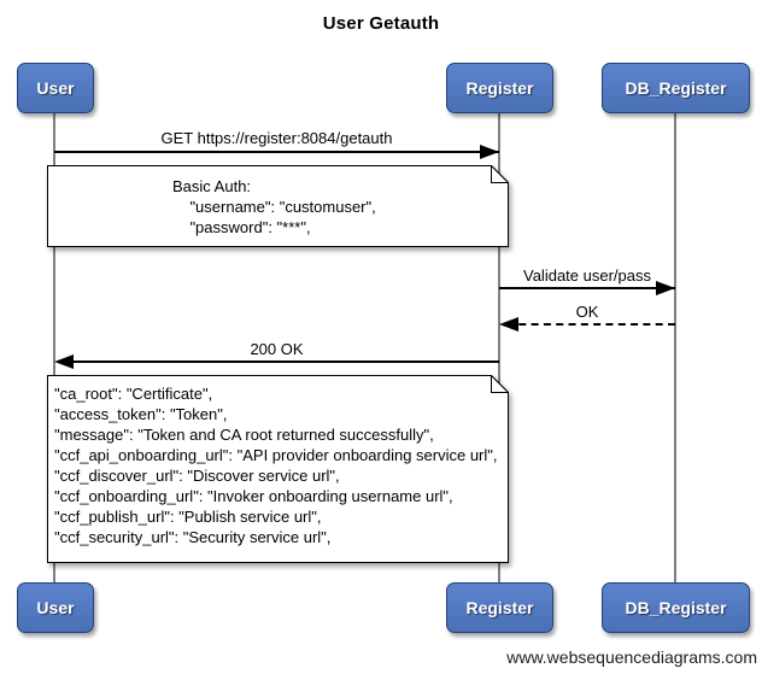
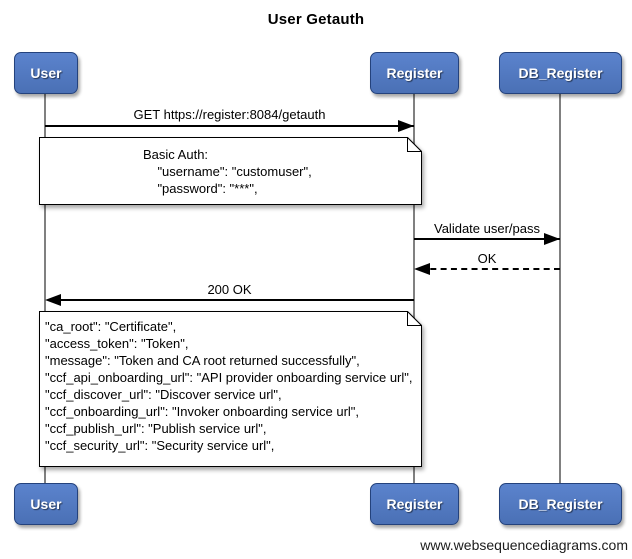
  User Getauth
  User
  Register
  DB_Register
  GET https://register:8084/getauth
  Basic Auth:
  "username": "customuser",
  "password": "***",
  Validate user/pass
  OK
  200 OK
  "ca_root": "Certificate",
  "access_token": "Token",
  "message": "Token and CA root returned successfully",
  "ccf_api_onboarding_url": "API provider onboarding service url",
  "ccf_discover_url": "Discover service url",
- "ccf_onboarding_url": "Invoker onboarding username url",
+ "ccf_onboarding_url": "Invoker onboarding service url",
  "ccf_publish_url": "Publish service url",
  "ccf_security_url": "Security service url",
  User
  Register
  DB_Register
  www.websequencediagrams.com
